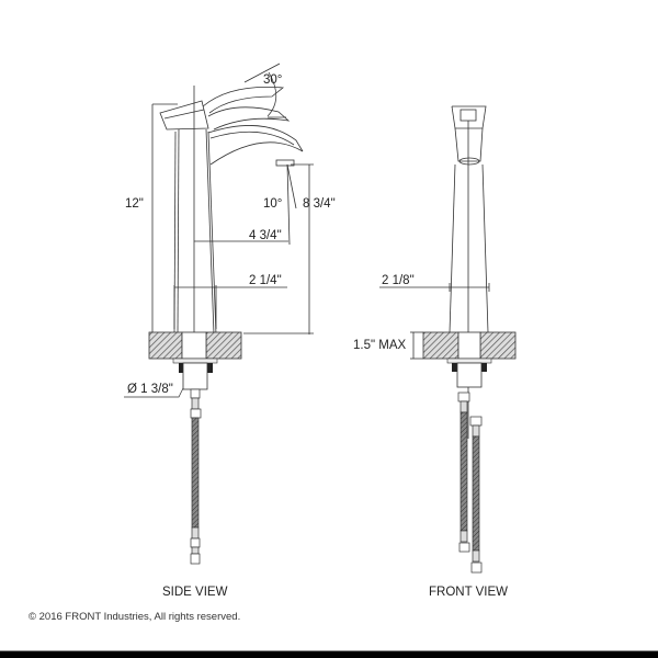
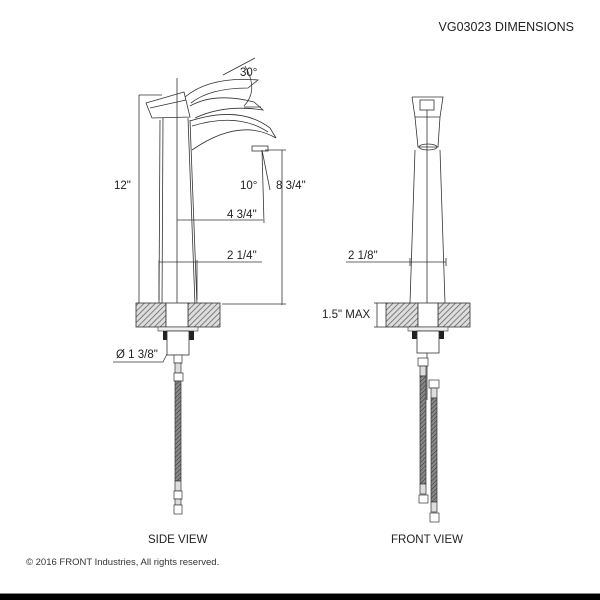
+ VG03023 DIMENSIONS
  30°
  12"
  10°
  8 3/4"
  4 3/4"
  2 1/4"
  Ø 1 3/8"
  2 1/8"
  1.5" MAX
  SIDE VIEW
  FRONT VIEW
  © 2016 FRONT Industries, All rights reserved.
